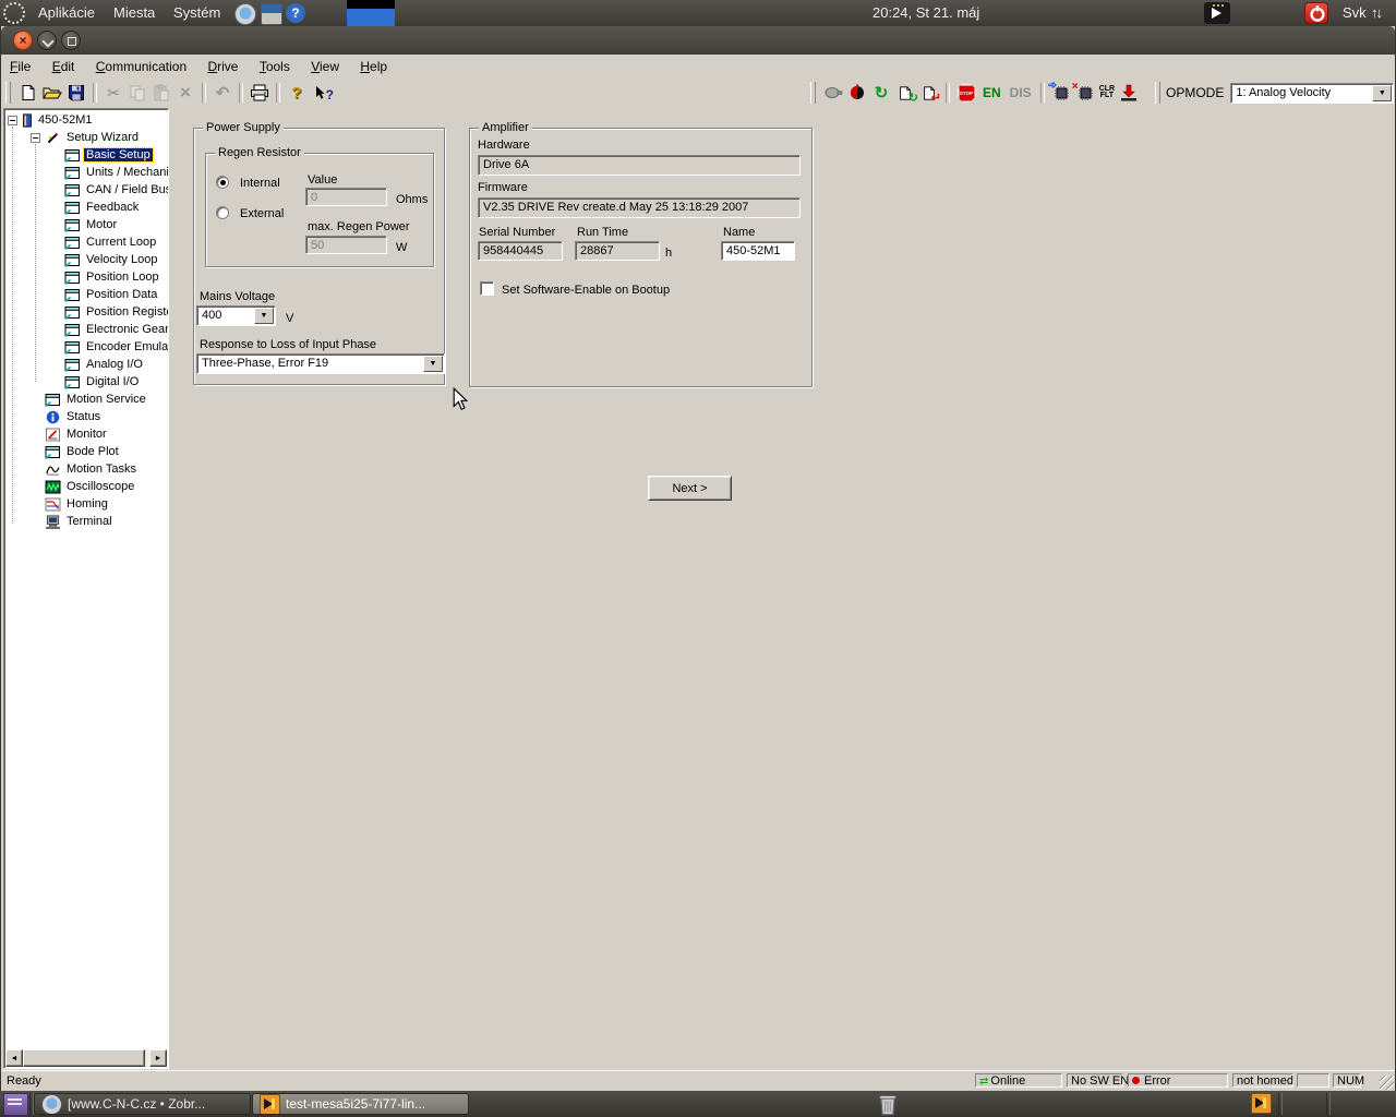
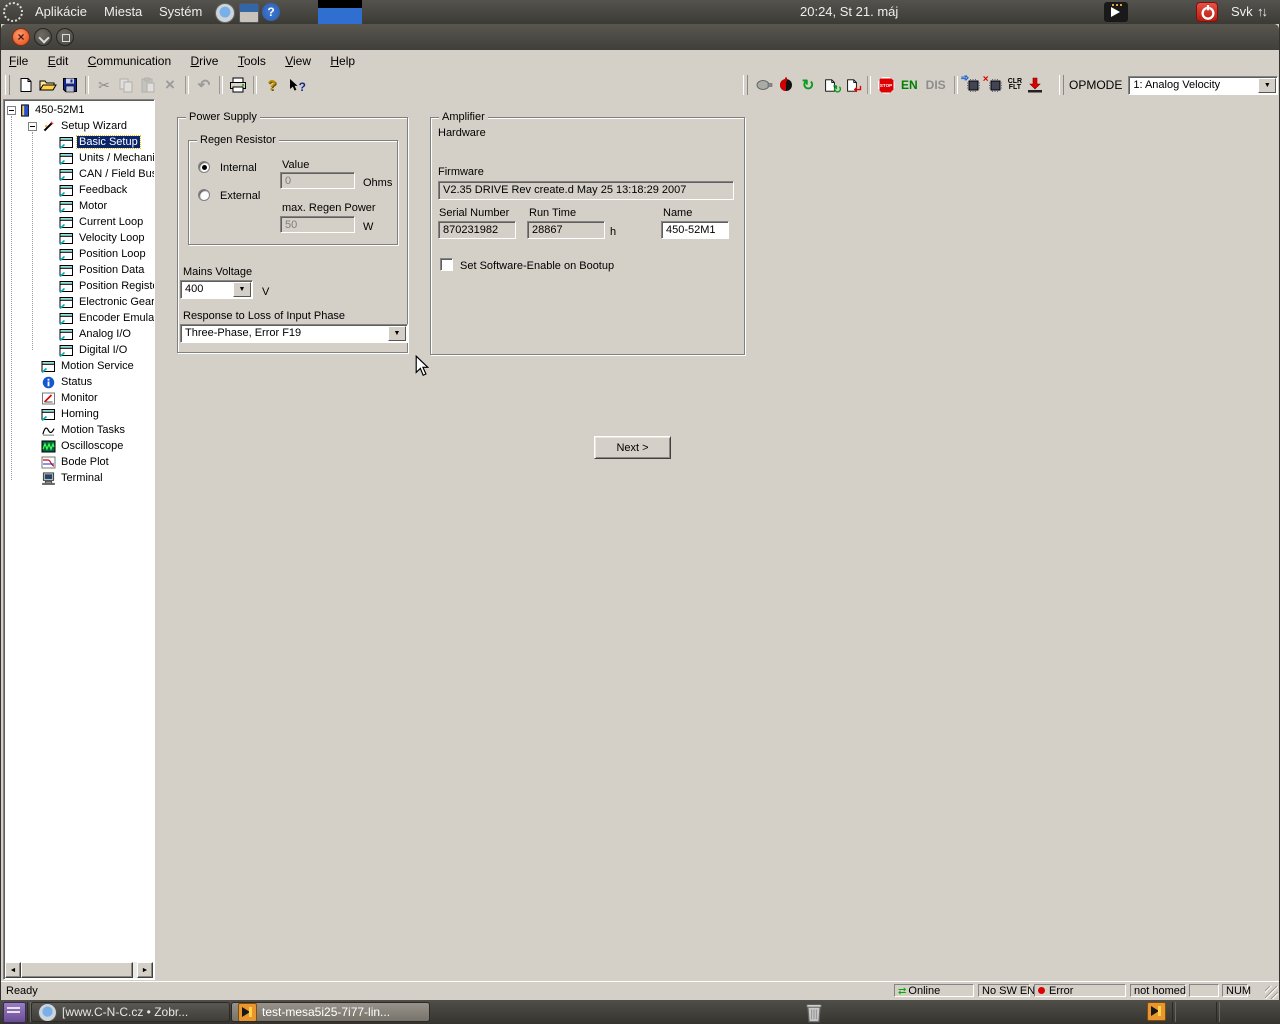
  Aplikácie
  Miesta
  Systém
  ?
  20:24, St 21. máj
  Svk
  ↑↓
  ×
  File Edit Communication Drive Tools View Help
  ✂
  ×
  ↶
  ?
  ?
  ↻
  ↻
  ↵
  EN
  DIS
  ➾
  ×
  OPMODE
  1: Analog Velocity
  450-52M1
  Setup Wizard
  Basic Setup
  Units / Mechani
  CAN / Field Bu
  Feedback
  Motor
  Current Loop
  Velocity Loop
  Position Loop
  Position Data
  Position Regist
  Electronic Gear
  Encoder Emula
  Analog I/O
  Digital I/O
  Motion Service
  Status
  Monitor
- Bode Plot
+ Homing
  Motion Tasks
  Oscilloscope
- Homing
+ Bode Plot
  Terminal
  Power Supply
  Regen Resistor
  Internal
  External
  Value
  0
  Ohms
  max. Regen Power
  50
  W
  Mains Voltage
  400
  V
  Response to Loss of Input Phase
  Three-Phase, Error F19
  Amplifier
  Hardware
- Drive 6A
  Firmware
  V2.35 DRIVE Rev create.d May 25 13:18:29 2007
  Serial Number
  Run Time
  Name
- 958440445
+ 870231982
  28867
  h
  450-52M1
  Set Software-Enable on Bootup
  Next >
  Ready
  ⇄ Online
  No SW EN
  Error
  not homed
  NUM
  [www.C-N-C.cz • Zobr...
  test-mesa5i25-7i77-lin...
